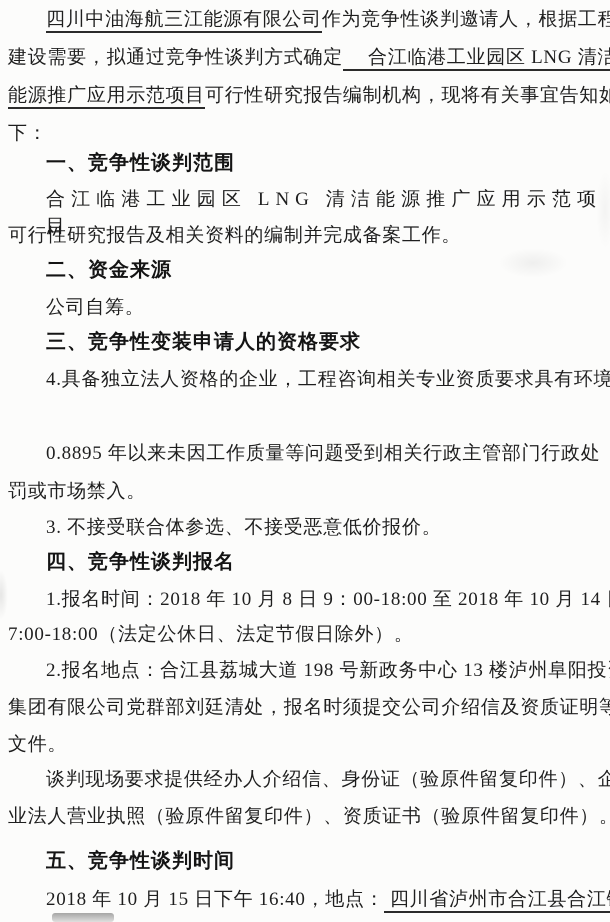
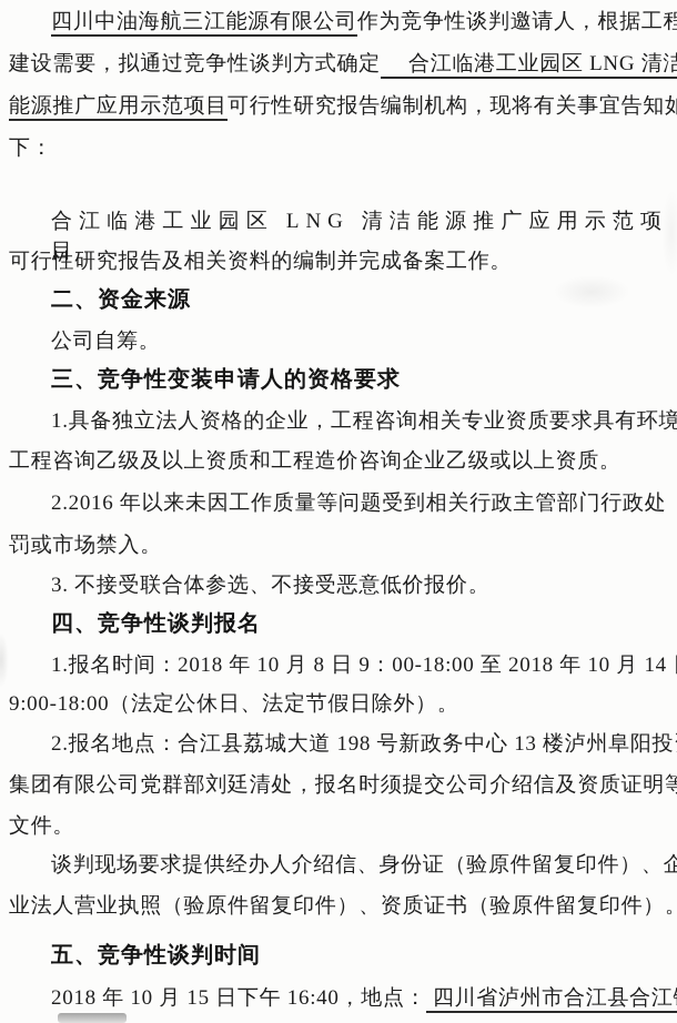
  四川中油海航三江能源有限公司作为竞争性谈判邀请人，根据工程
  建设需要，拟通过竞争性谈判方式确定 合江临港工业园区 LNG 清洁
  能源推广应用示范项目可行性研究报告编制机构，现将有关事宜告知如
  下：
- 一、竞争性谈判范围
  合江临港工业园区 LNG 清洁能源推广应用示范项目
  可行性研究报告及相关资料的编制并完成备案工作。
  二、资金来源
  公司自筹。
  三、竞争性变装申请人的资格要求
- 4.具备独立法人资格的企业，工程咨询相关专业资质要求具有环境
+ 1.具备独立法人资格的企业，工程咨询相关专业资质要求具有环境
+ 工程咨询乙级及以上资质和工程造价咨询企业乙级或以上资质。
- 0.8895 年以来未因工作质量等问题受到相关行政主管部门行政处
+ 2.2016 年以来未因工作质量等问题受到相关行政主管部门行政处
  罚或市场禁入。
  3. 不接受联合体参选、不接受恶意低价报价。
  四、竞争性谈判报名
  1.报名时间：2018 年 10 月 8 日 9：00-18:00 至 2018 年 10 月 14
- 7:00-18:00（法定公休日、法定节假日除外）。
+ 9:00-18:00（法定公休日、法定节假日除外）。
  2.报名地点：合江县荔城大道 198 号新政务中心 13 楼泸州阜阳投
  集团有限公司党群部刘廷清处，报名时须提交公司介绍信及资质证明等
  文件。
  谈判现场要求提供经办人介绍信、身份证（验原件留复印件）、企
  业法人营业执照（验原件留复印件）、资质证书（验原件留复印件）。
  五、竞争性谈判时间
  2018 年 10 月 15 日下午 16:40，地点： 四川省泸州市合江县合江
